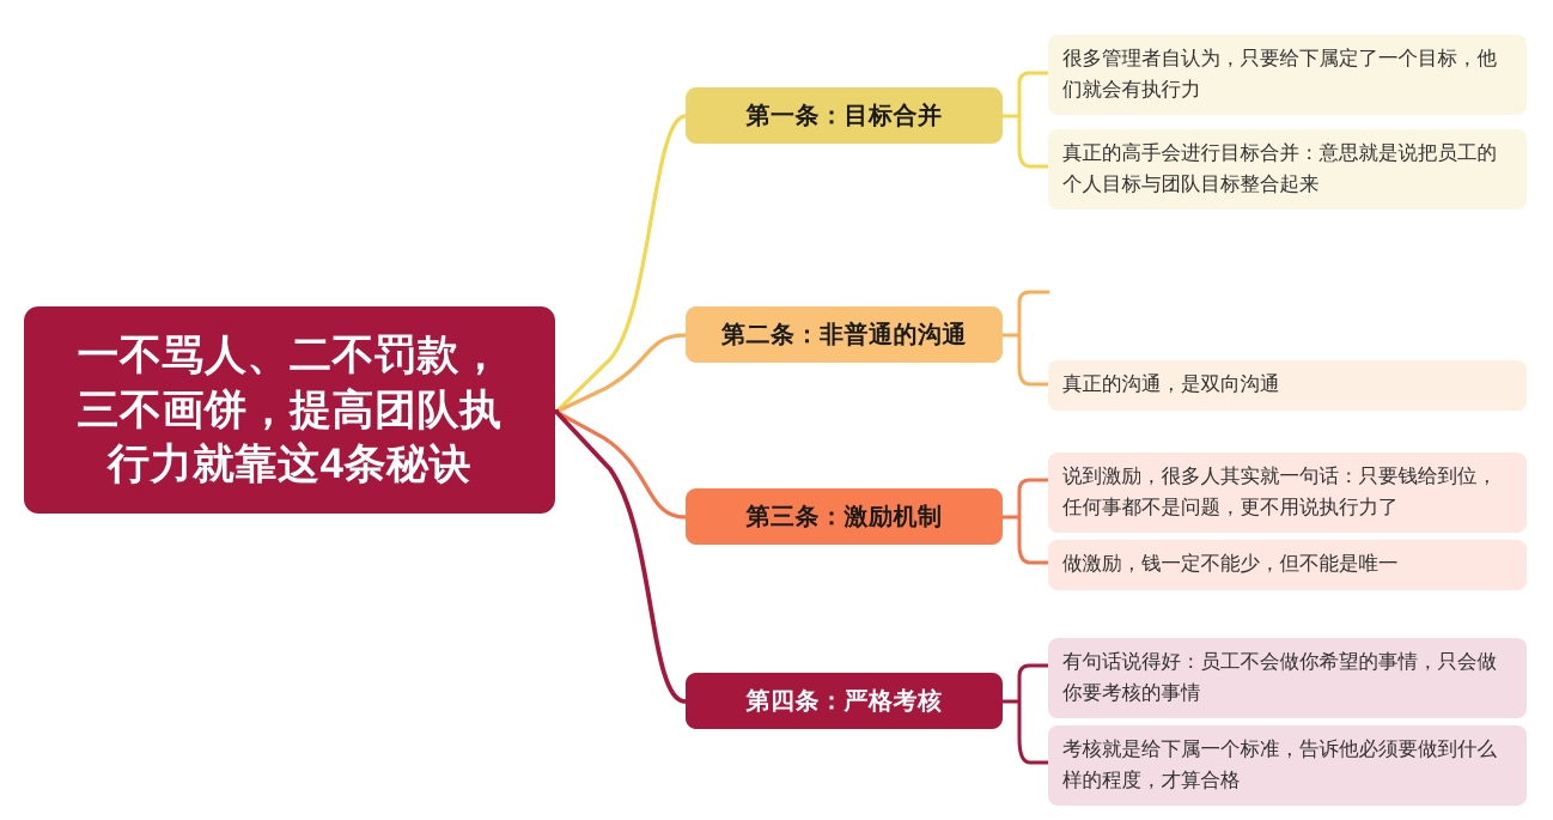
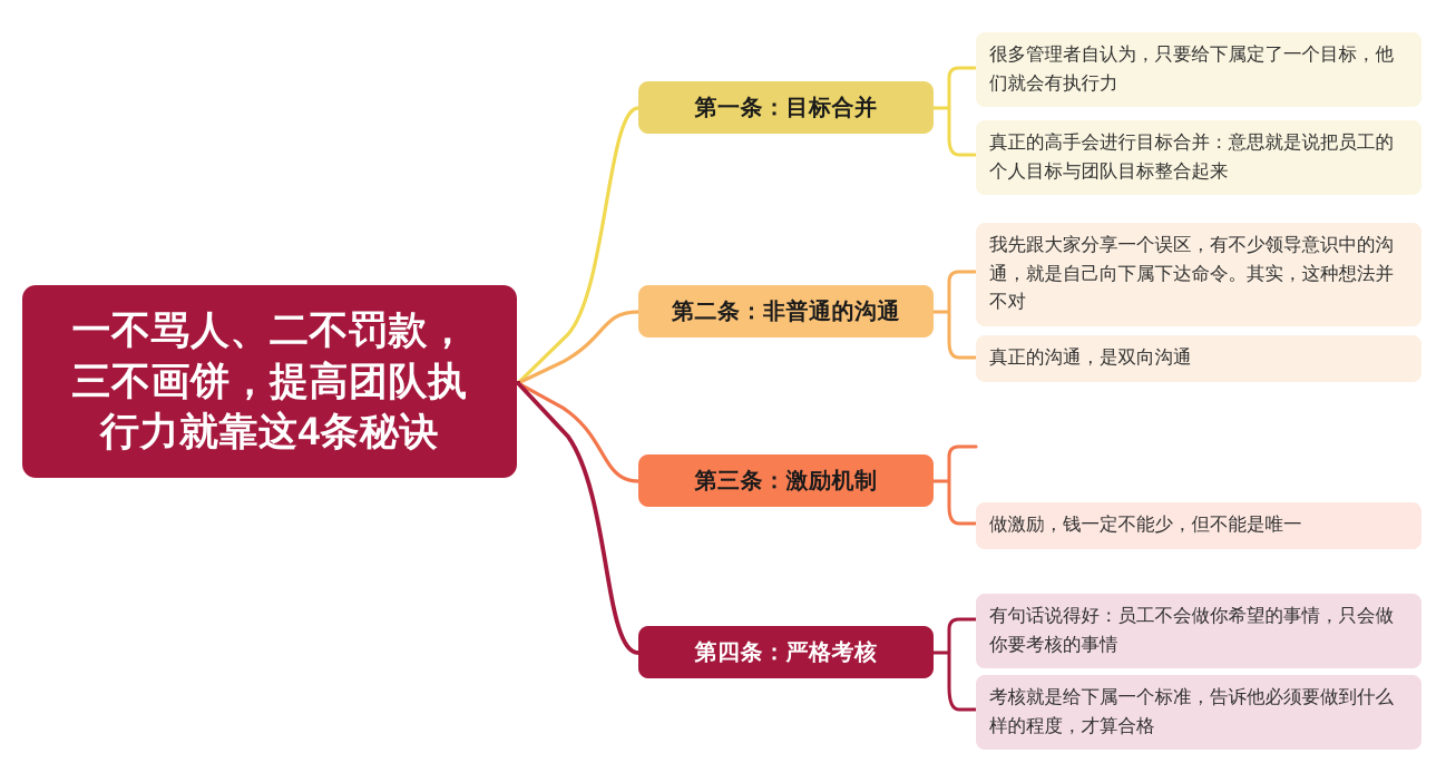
  一不骂人、二不罚款，
  三不画饼，提高团队执
  行力就靠这4条秘诀
  第一条：目标合并
  很多管理者自认为，只要给下属定了一个目标，他们就会有执行力
  真正的高手会进行目标合并：意思就是说把员工的个人目标与团队目标整合起来
  第二条：非普通的沟通
+ 我先跟大家分享一个误区，有不少领导意识中的沟通，就是自己向下属下达命令。其实，这种想法并不对
  真正的沟通，是双向沟通
  第三条：激励机制
- 说到激励，很多人其实就一句话：只要钱给到位，任何事都不是问题，更不用说执行力了
  做激励，钱一定不能少，但不能是唯一
  第四条：严格考核
  有句话说得好：员工不会做你希望的事情，只会做你要考核的事情
  考核就是给下属一个标准，告诉他必须要做到什么样的程度，才算合格
